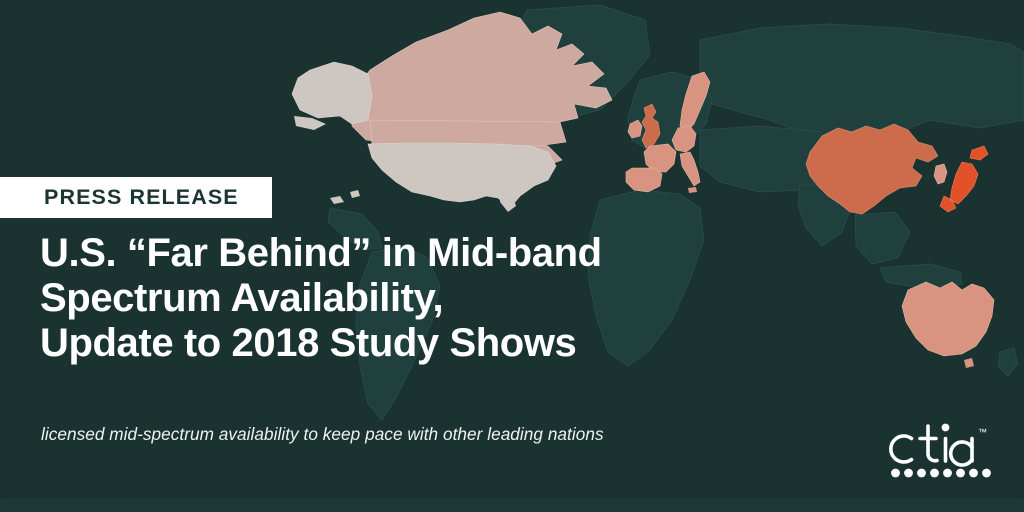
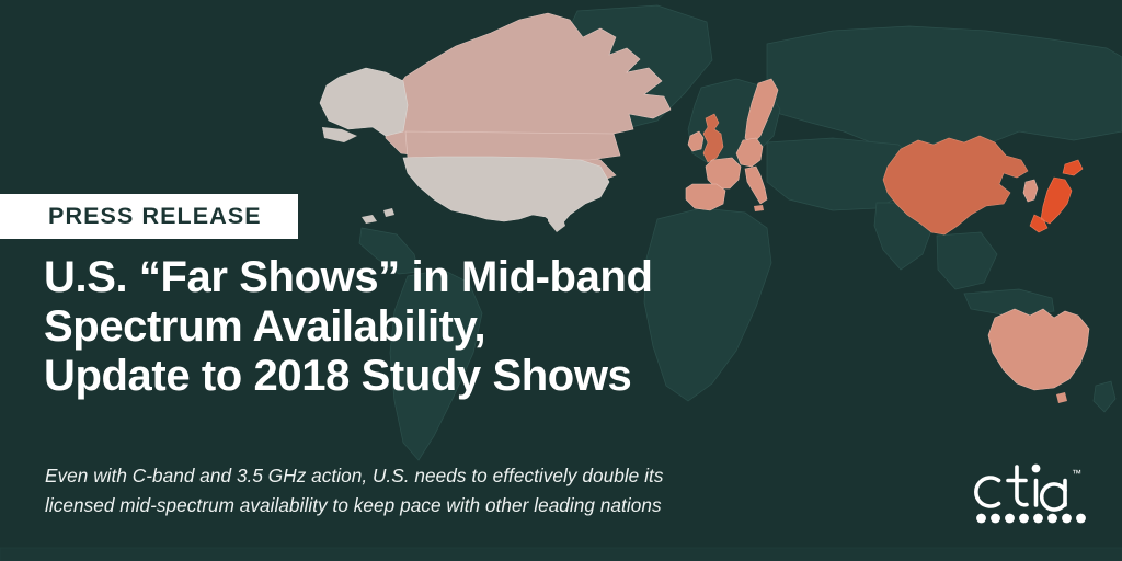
  PRESS RELEASE
- U.S. “Far Behind” in Mid-band
+ U.S. “Far Shows” in Mid-band
  Spectrum Availability,
  Update to 2018 Study Shows
+ Even with C-band and 3.5 GHz action, U.S. needs to effectively double its
  licensed mid-spectrum availability to keep pace with other leading nations
  ™
